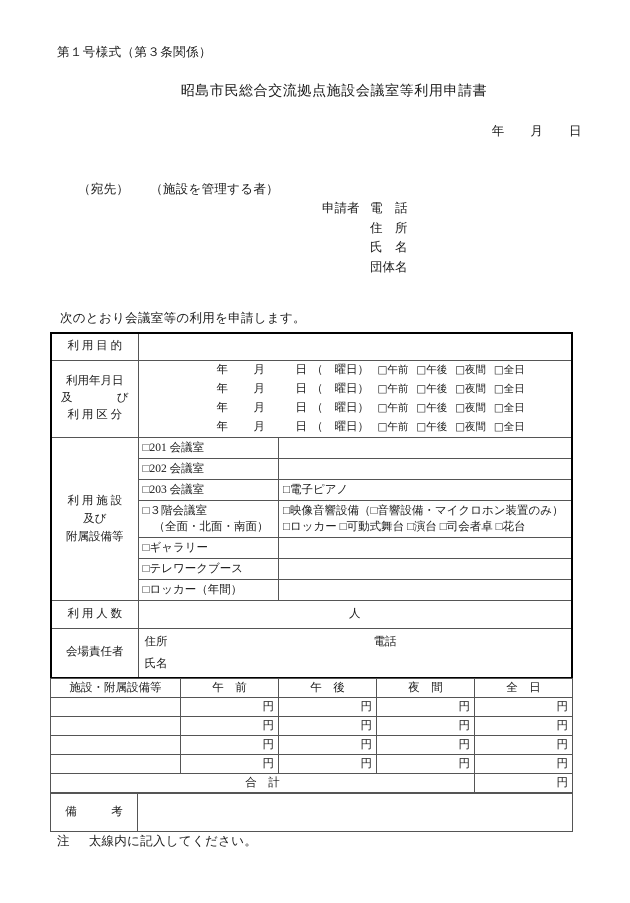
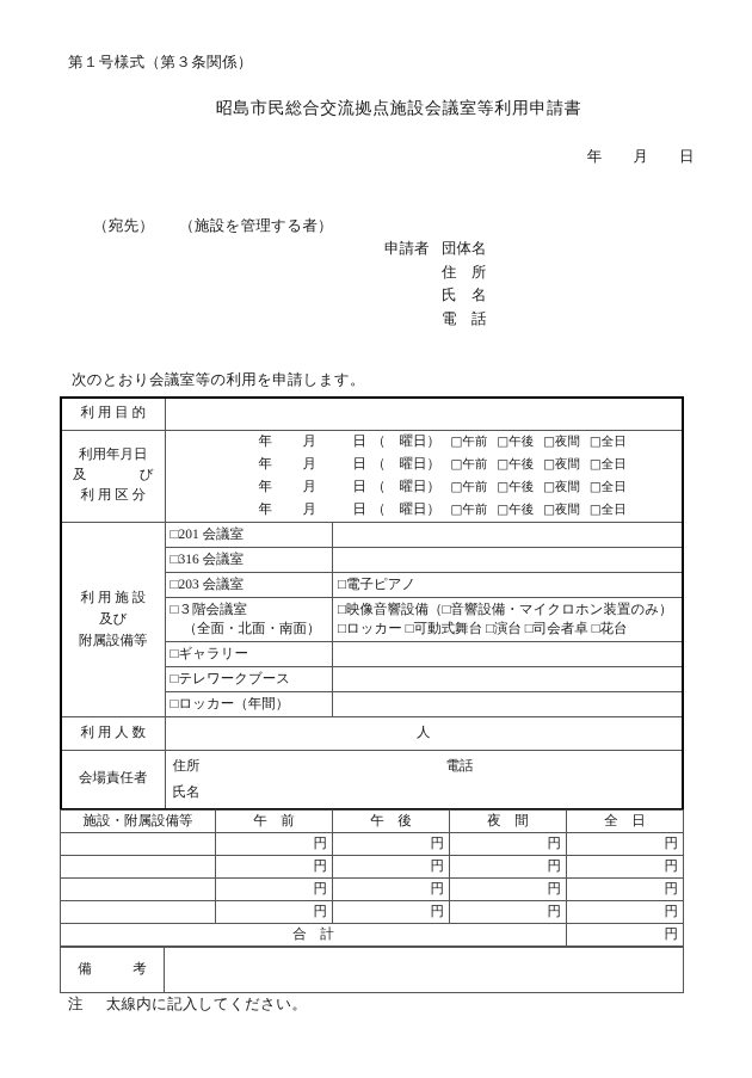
  第１号様式（第３条関係）
  昭島市民総合交流拠点施設会議室等利用申請書
  年 月 日
  （宛先） （施設を管理する者）
  申請者
- 電 話
+ 団体名
  住 所
  氏 名
- 団体名
+ 電 話
  次のとおり会議室等の利用を申請します。
  利 用 目 的
  利用年月日 及 び 利 用 区 分	年 月 日 （ 曜日） □午前 □午後 □夜間 □全日 年 月 日 （ 曜日） □午前 □午後 □夜間 □全日 年 月 日 （ 曜日） □午前 □午後 □夜間 □全日 年 月 日 （ 曜日） □午前 □午後 □夜間 □全日
  利 用 施 設 及び 附属設備等
  □201 会議室
- □202 会議室
+ □316 会議室
  □203 会議室	□電子ピアノ
  □３階会議室 （全面・北面・南面）	□映像音響設備（□音響設備・マイクロホン装置のみ） □ロッカー □可動式舞台 □演台 □司会者卓 □花台
  □ギャラリー
  □テレワークブース
  □ロッカー（年間）
  利 用 人 数	人
  会場責任者	住所 電話 氏名
  施設・附属設備等	午 前	午 後	夜 間	全 日
  	円	円	円	円
  	円	円	円	円
  	円	円	円	円
  	円	円	円	円
  合 計	円
  備 考
  注 太線内に記入してください。
